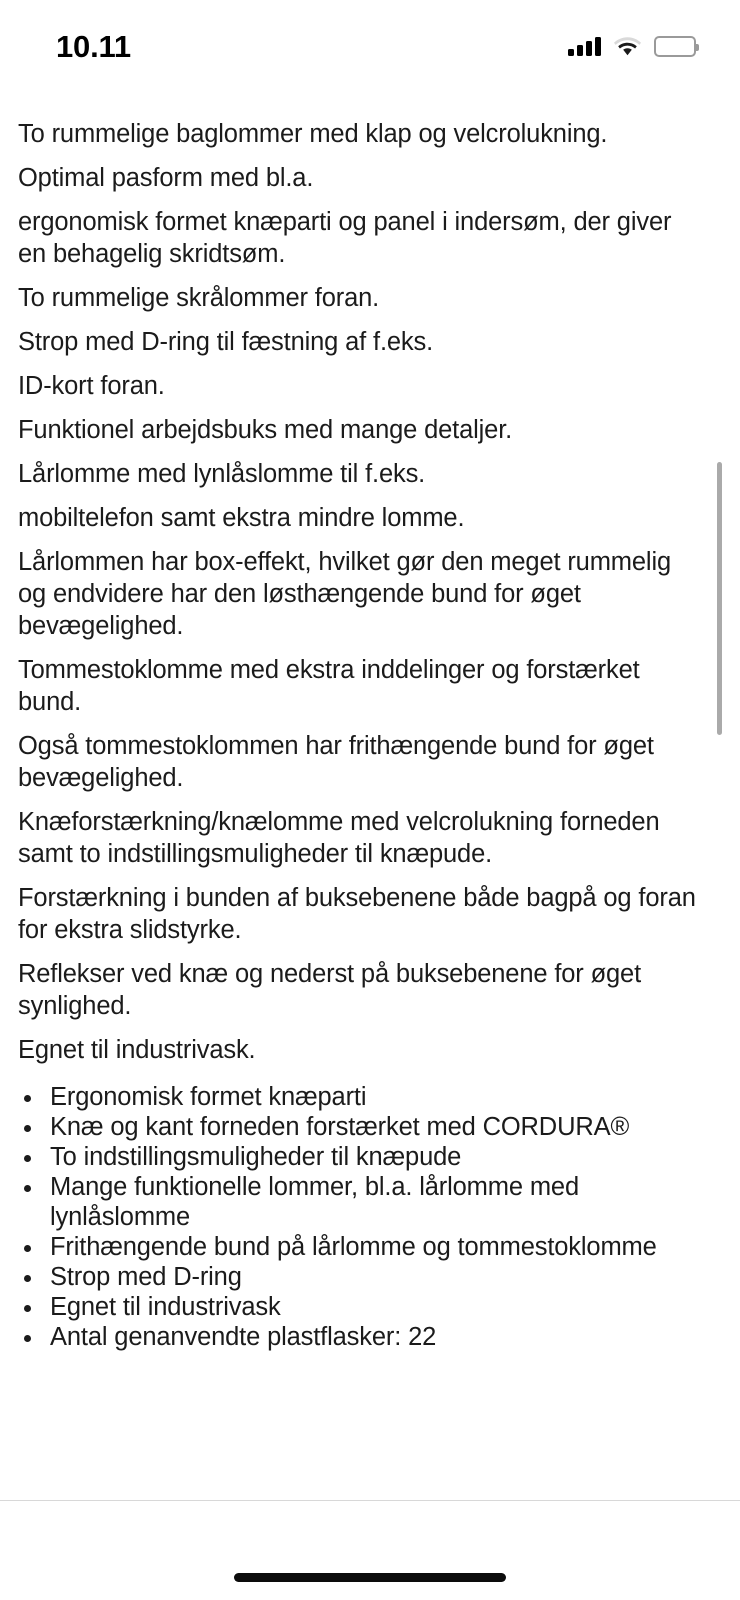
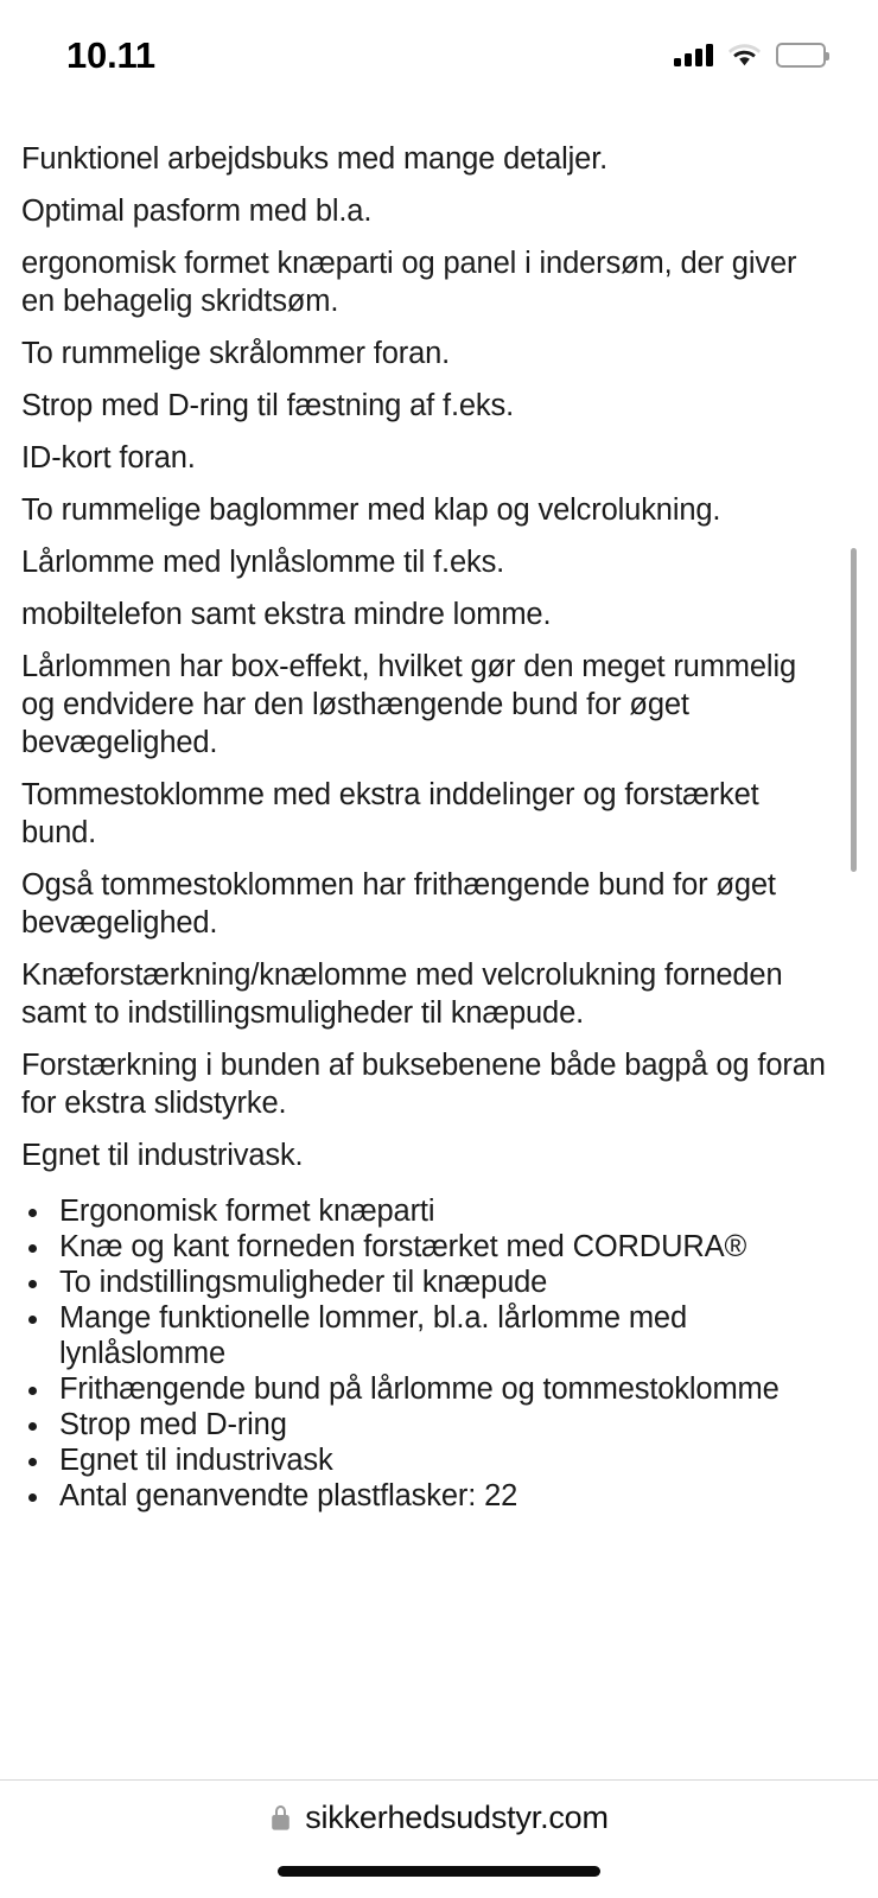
  10.11
- To rummelige baglommer med klap og velcrolukning.
+ Funktionel arbejdsbuks med mange detaljer.
  Optimal pasform med bl.a.
  ergonomisk formet knæparti og panel i indersøm, der giver en behagelig skridtsøm.
  To rummelige skrålommer foran.
  Strop med D-ring til fæstning af f.eks.
  ID-kort foran.
- Funktionel arbejdsbuks med mange detaljer.
+ To rummelige baglommer med klap og velcrolukning.
  Lårlomme med lynlåslomme til f.eks.
  mobiltelefon samt ekstra mindre lomme.
  Lårlommen har box-effekt, hvilket gør den meget rummelig og endvidere har den løsthængende bund for øget bevægelighed.
  Tommestoklomme med ekstra inddelinger og forstærket bund.
  Også tommestoklommen har frithængende bund for øget bevægelighed.
  Knæforstærkning/knælomme med velcrolukning forneden samt to indstillingsmuligheder til knæpude.
  Forstærkning i bunden af buksebenene både bagpå og foran for ekstra slidstyrke.
- Reflekser ved knæ og nederst på buksebenene for øget synlighed.
  Egnet til industrivask.
  Ergonomisk formet knæparti
  Knæ og kant forneden forstærket med CORDURA®
  To indstillingsmuligheder til knæpude
  Mange funktionelle lommer, bl.a. lårlomme med lynlåslomme
  Frithængende bund på lårlomme og tommestoklomme
  Strop med D-ring
  Egnet til industrivask
  Antal genanvendte plastflasker: 22
+ sikkerhedsudstyr.com
